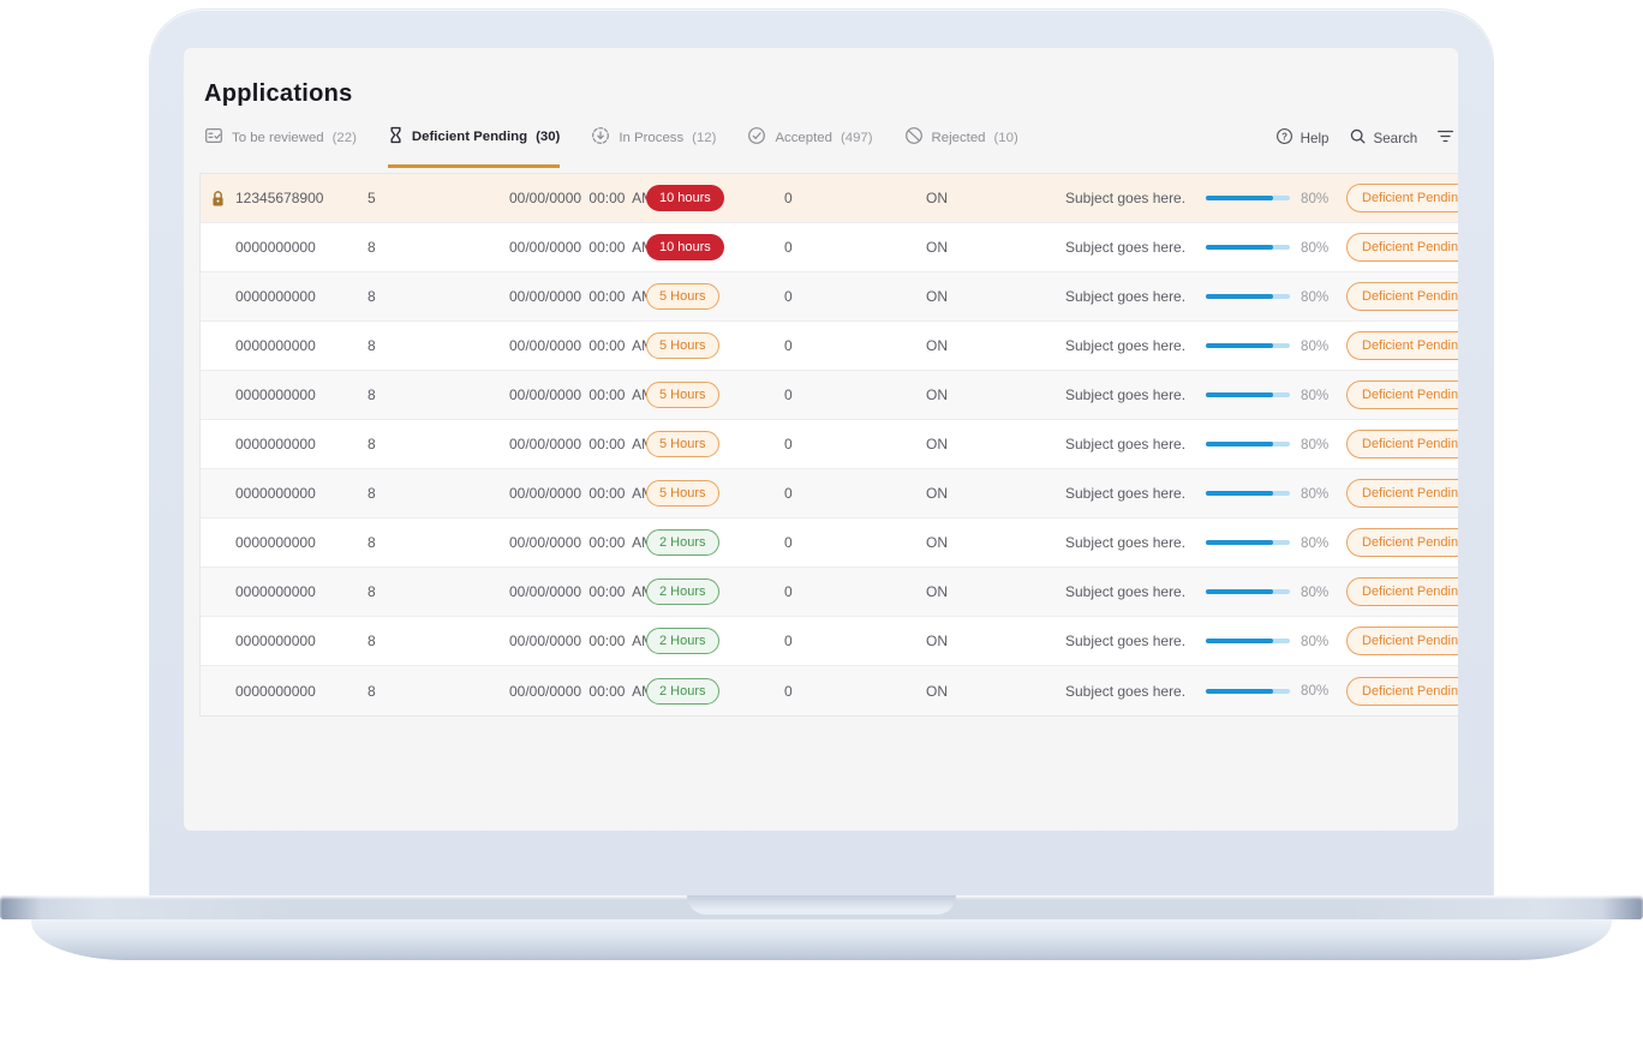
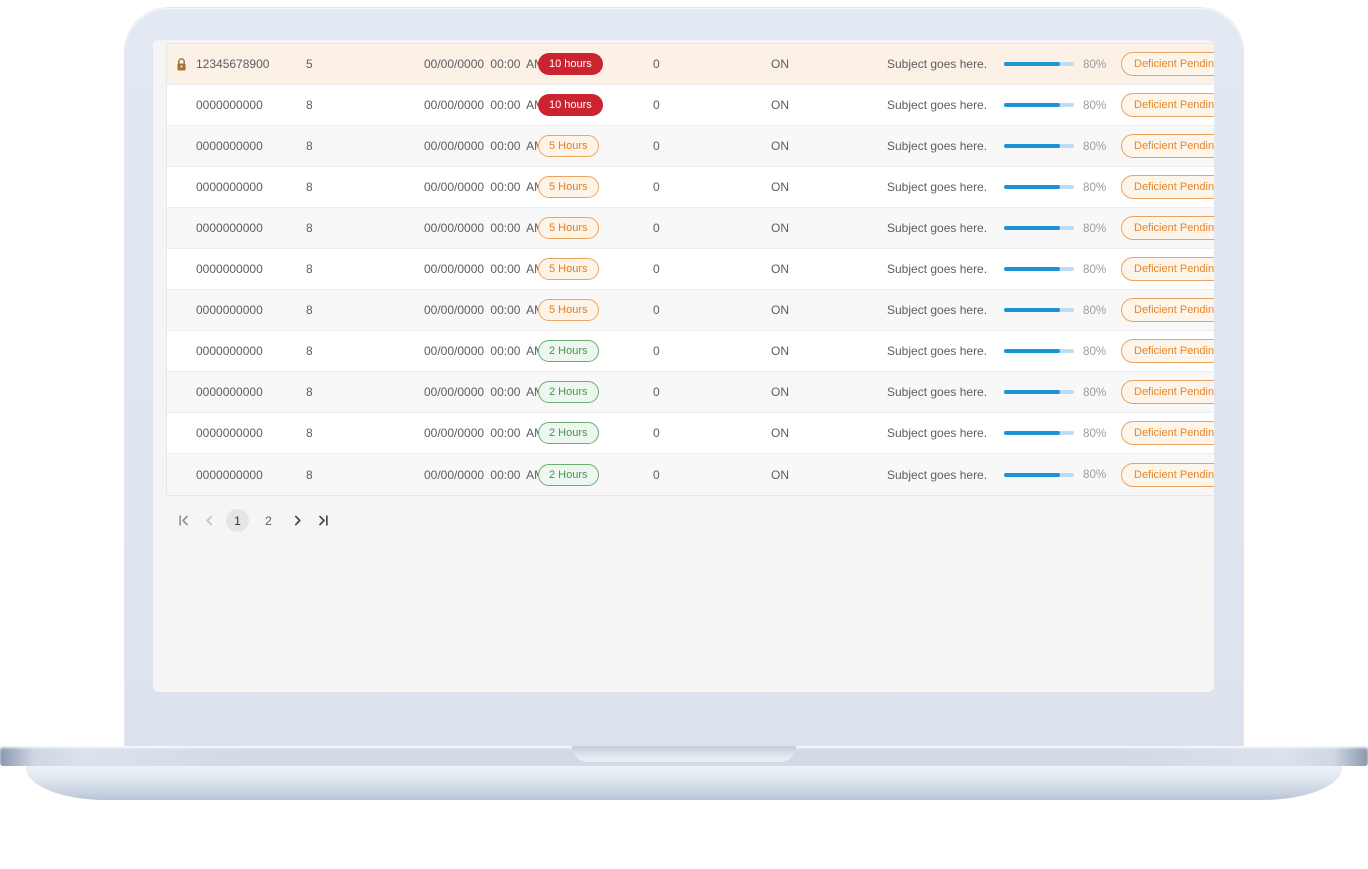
- Applications
- To be reviewed
- (22)
- Deficient Pending
- (30)
- In Process
- (12)
- Accepted
- (497)
- Rejected
- (10)
- ?
- Help
- Search
  12345678900
  5
  00/00/0000 00:00 A
  10 hours
  0
  ON
  Subject goes here.
  80%
  Deficient Pendin
  0000000000
  8
  00/00/0000 00:00 A
  10 hours
  0
  ON
  Subject goes here.
  80%
  Deficient Pendin
  0000000000
  8
  00/00/0000 00:00 A
  5 Hours
  0
  ON
  Subject goes here.
  80%
  Deficient Pendin
  0000000000
  8
  00/00/0000 00:00 A
  5 Hours
  0
  ON
  Subject goes here.
  80%
  Deficient Pendin
  0000000000
  8
  00/00/0000 00:00 A
  5 Hours
  0
  ON
  Subject goes here.
  80%
  Deficient Pendin
  0000000000
  8
  00/00/0000 00:00 A
  5 Hours
  0
  ON
  Subject goes here.
  80%
  Deficient Pendin
  0000000000
  8
  00/00/0000 00:00 A
  5 Hours
  0
  ON
  Subject goes here.
  80%
  Deficient Pendin
  0000000000
  8
  00/00/0000 00:00 A
  2 Hours
  0
  ON
  Subject goes here.
  80%
  Deficient Pendin
  0000000000
  8
  00/00/0000 00:00 A
  2 Hours
  0
  ON
  Subject goes here.
  80%
  Deficient Pendin
  0000000000
  8
  00/00/0000 00:00 A
  2 Hours
  0
  ON
  Subject goes here.
  80%
  Deficient Pendin
  0000000000
  8
  00/00/0000 00:00 A
  2 Hours
  0
  ON
  Subject goes here.
  80%
  Deficient Pendin
+ 1
+ 2
